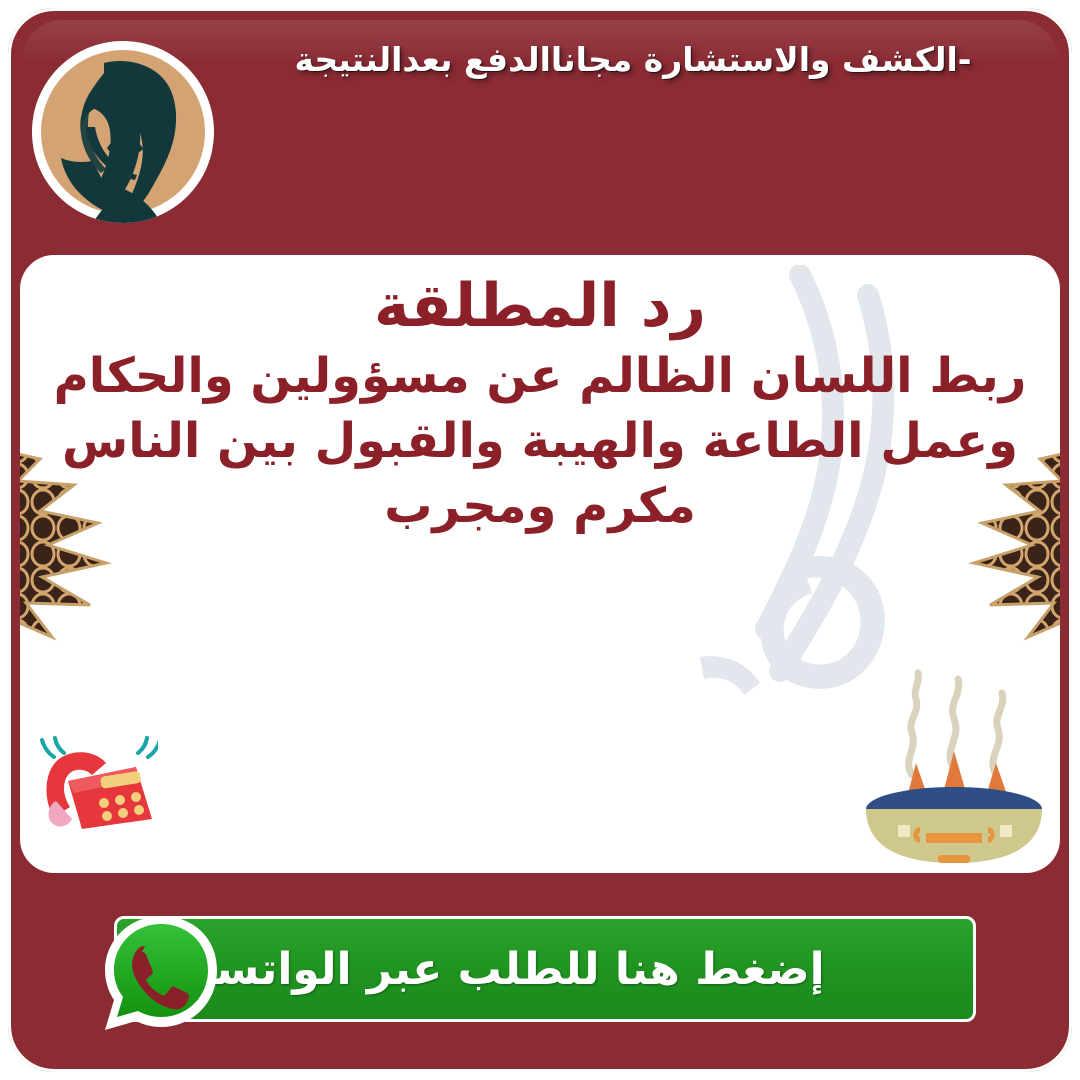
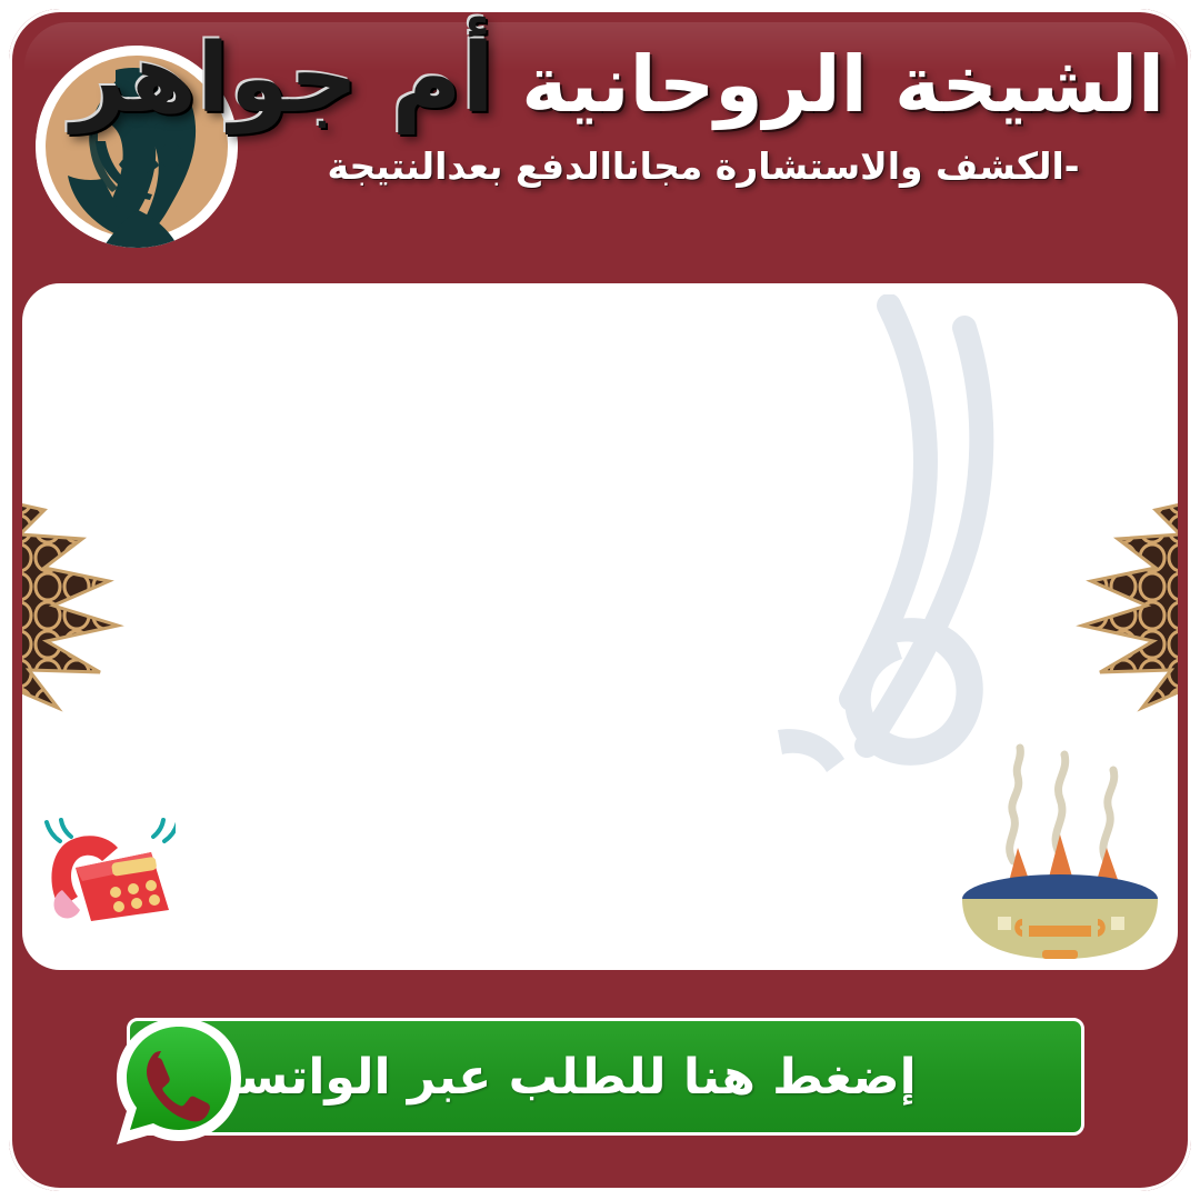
+ الشيخة الروحانية أم جواهر
  -الكشف والاستشارة مجاناالدفع بعدالنتيجة
- رد المطلقة
- ربط اللسان الظالم عن مسؤولين والحكام
- وعمل الطاعة والهيبة والقبول بين الناس
- مكرم ومجرب
  إضغط هنا للطلب عبر الواتس
